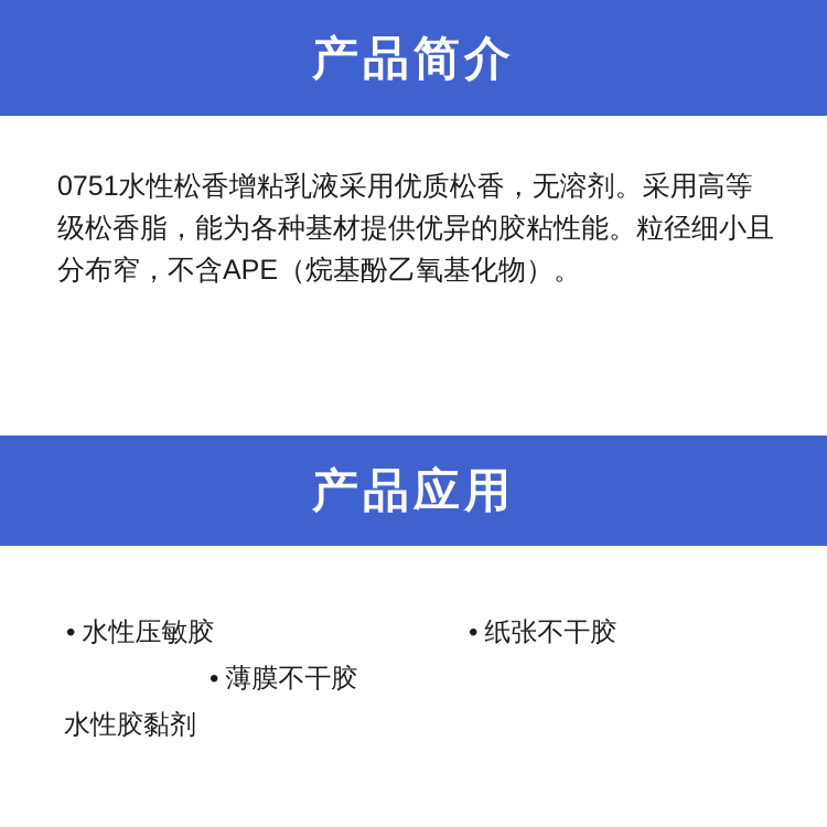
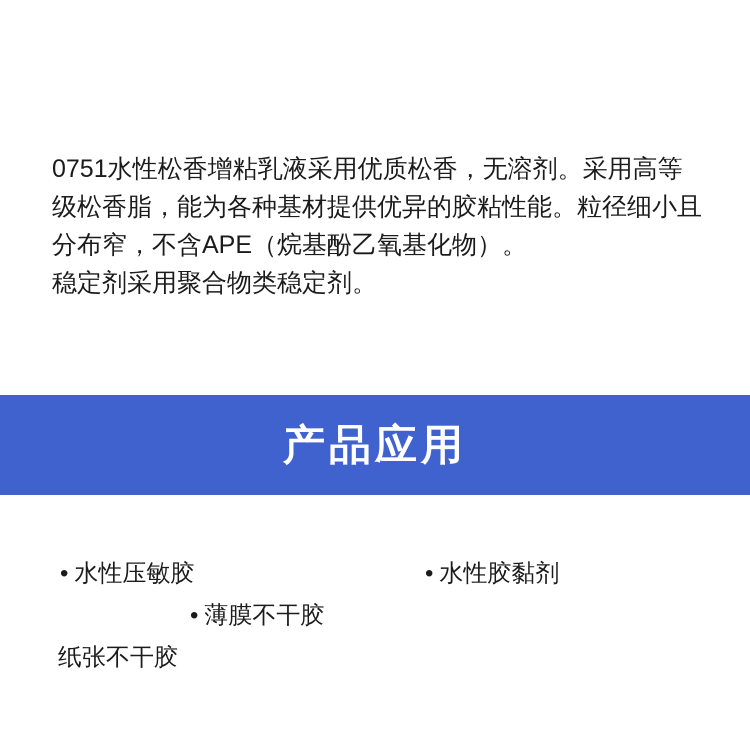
- 产品简介
  0751水性松香增粘乳液采用优质松香，无溶剂。采用高等级松香脂，能为各种基材提供优异的胶粘性能。粒径细小且分布窄，不含APE（烷基酚乙氧基化物）。
+ 稳定剂采用聚合物类稳定剂。
  产品应用
  • 水性压敏胶
- • 纸张不干胶
+ • 水性胶黏剂
  • 薄膜不干胶
- 水性胶黏剂
+ 纸张不干胶
